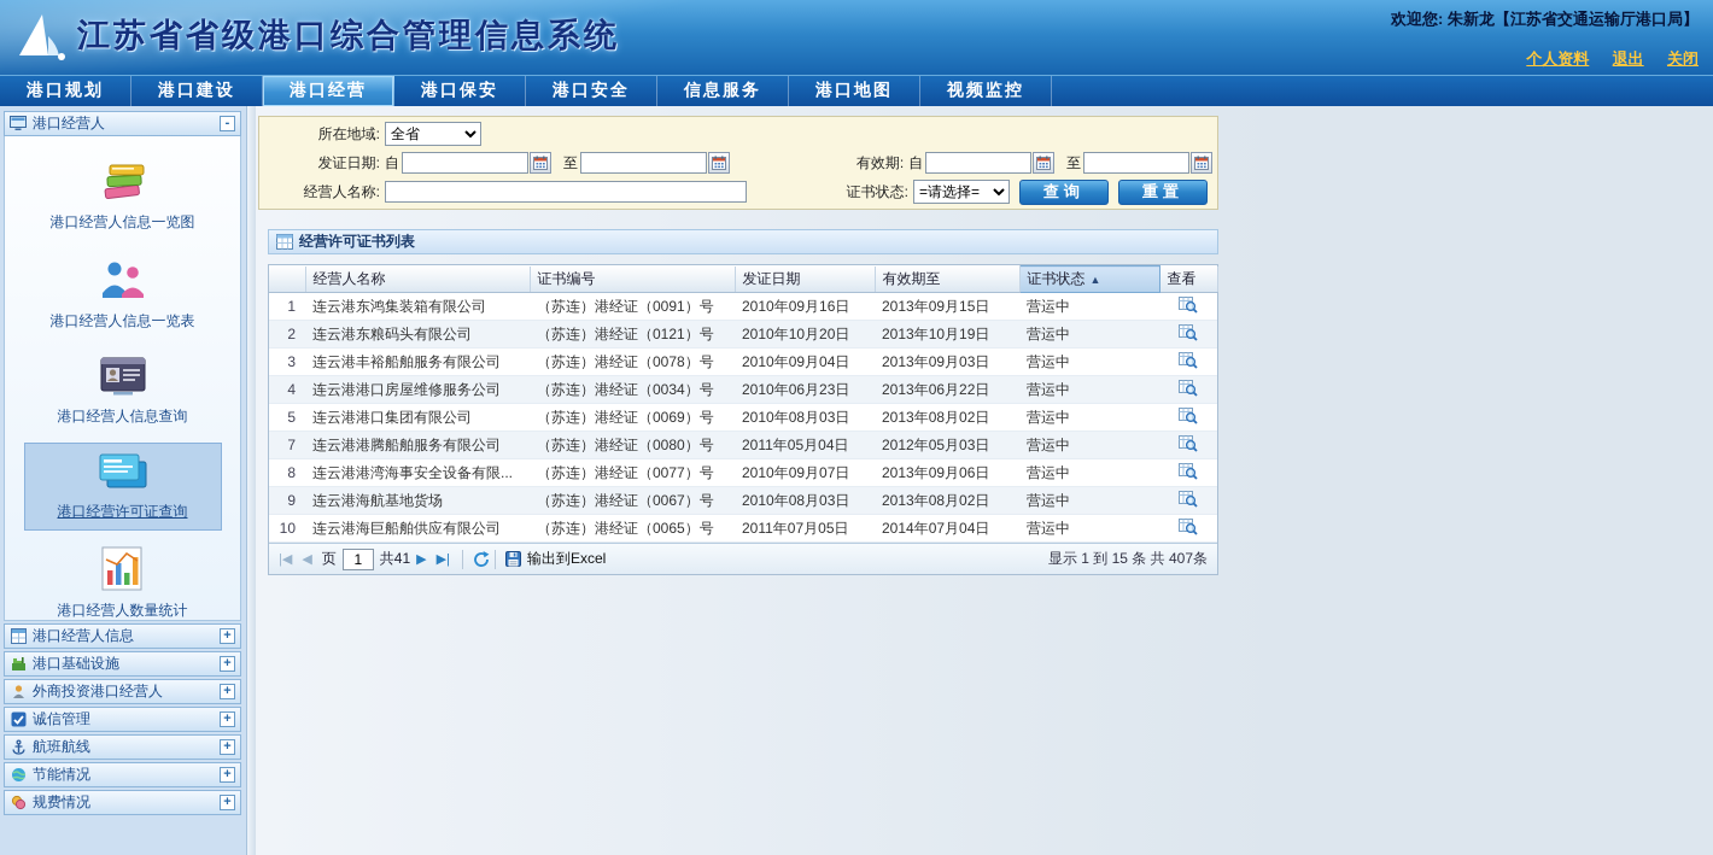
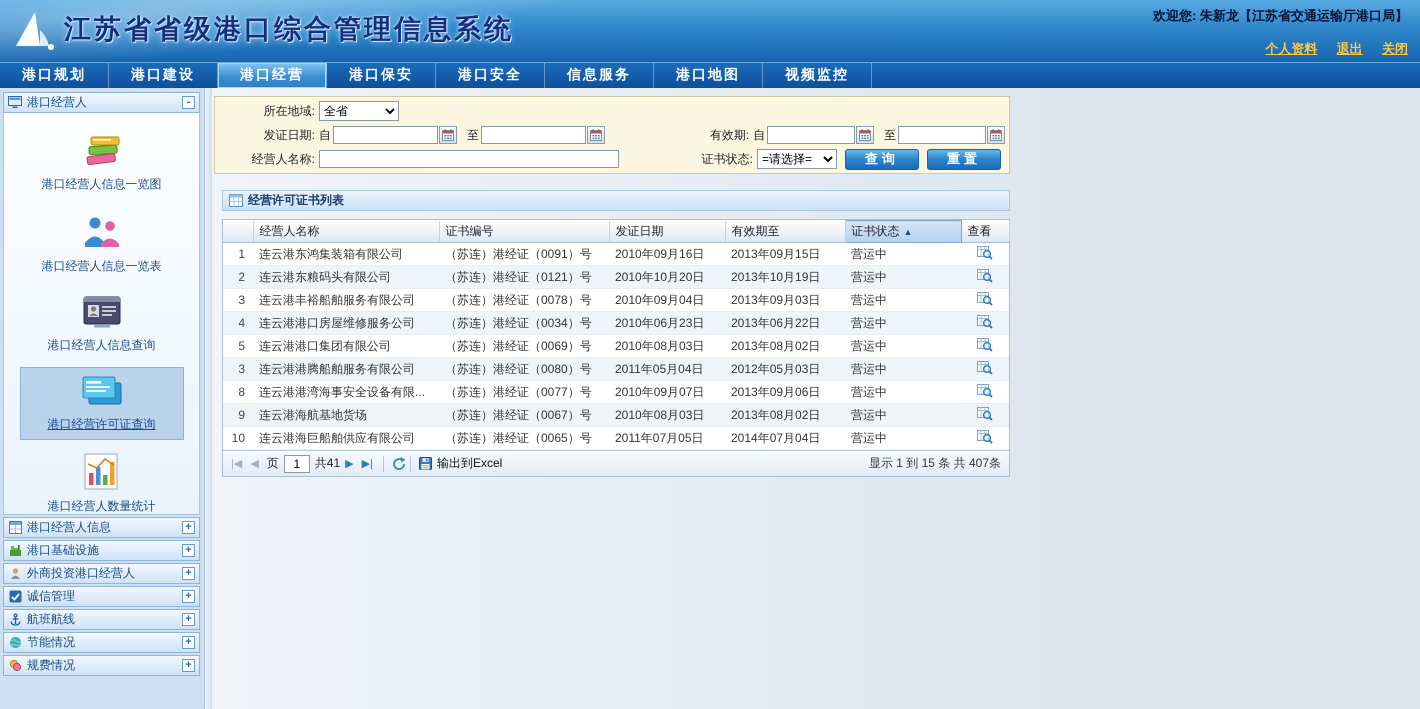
  江苏省省级港口综合管理信息系统
  欢迎您: 朱新龙【江苏省交通运输厅港口局】
  个人资料 退出 关闭
  港口规划
  港口建设
  港口经营
  港口保安
  港口安全
  信息服务
  港口地图
  视频监控
  港口经营人
  -
  港口经营人信息一览图
  港口经营人信息一览表
  港口经营人信息查询
  港口经营许可证查询
  港口经营人数量统计
  港口经营人信息
  +
  港口基础设施
  +
  外商投资港口经营人
  +
  诚信管理
  +
  航班航线
  +
  节能情况
  +
  规费情况
  +
  所在地域:
  全省
  发证日期:
  自
  至
  有效期:
  自
  至
  经营人名称:
  证书状态:
  =请选择=
  查询
  重置
  经营许可证书列表
  	经营人名称	证书编号	发证日期	有效期至	证书状态 ▲	查看
  1	连云港东鸿集装箱有限公司	（苏连）港经证（0091）号	2010年09月16日	2013年09月15日	营运中
  2	连云港东粮码头有限公司	（苏连）港经证（0121）号	2010年10月20日	2013年10月19日	营运中
  3	连云港丰裕船舶服务有限公司	（苏连）港经证（0078）号	2010年09月04日	2013年09月03日	营运中
  4	连云港港口房屋维修服务公司	（苏连）港经证（0034）号	2010年06月23日	2013年06月22日	营运中
  5	连云港港口集团有限公司	（苏连）港经证（0069）号	2010年08月03日	2013年08月02日	营运中
- 7	连云港港腾船舶服务有限公司	（苏连）港经证（0080）号	2011年05月04日	2012年05月03日	营运中
+ 3	连云港港腾船舶服务有限公司	（苏连）港经证（0080）号	2011年05月04日	2012年05月03日	营运中
  8	连云港港湾海事安全设备有限...	（苏连）港经证（0077）号	2010年09月07日	2013年09月06日	营运中
  9	连云港海航基地货场	（苏连）港经证（0067）号	2010年08月03日	2013年08月02日	营运中
  10	连云港海巨船舶供应有限公司	（苏连）港经证（0065）号	2011年07月05日	2014年07月04日	营运中
  |◀
  ◀
  页
  1
  共41
  ▶
  ▶|
  输出到Excel
  显示 1 到 15 条 共 407条
